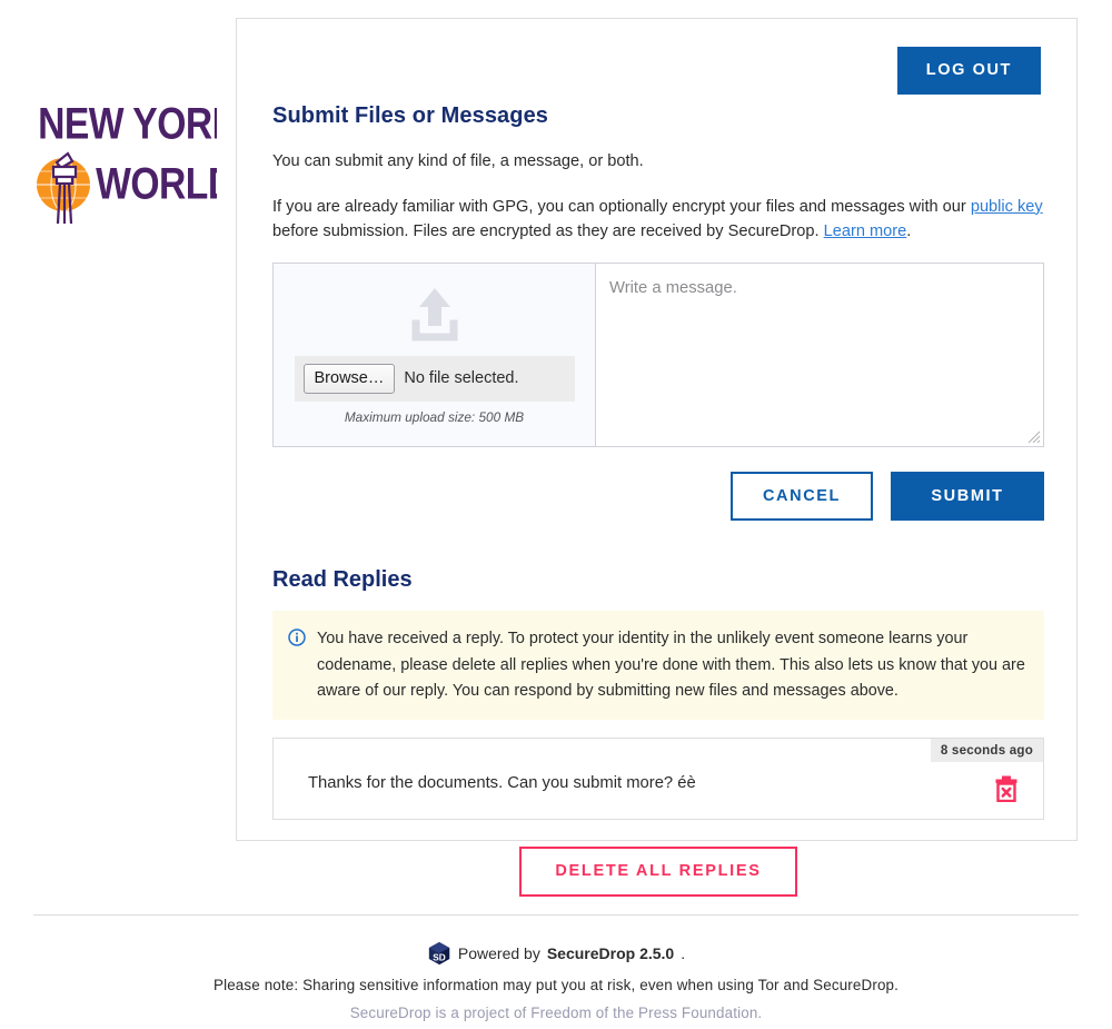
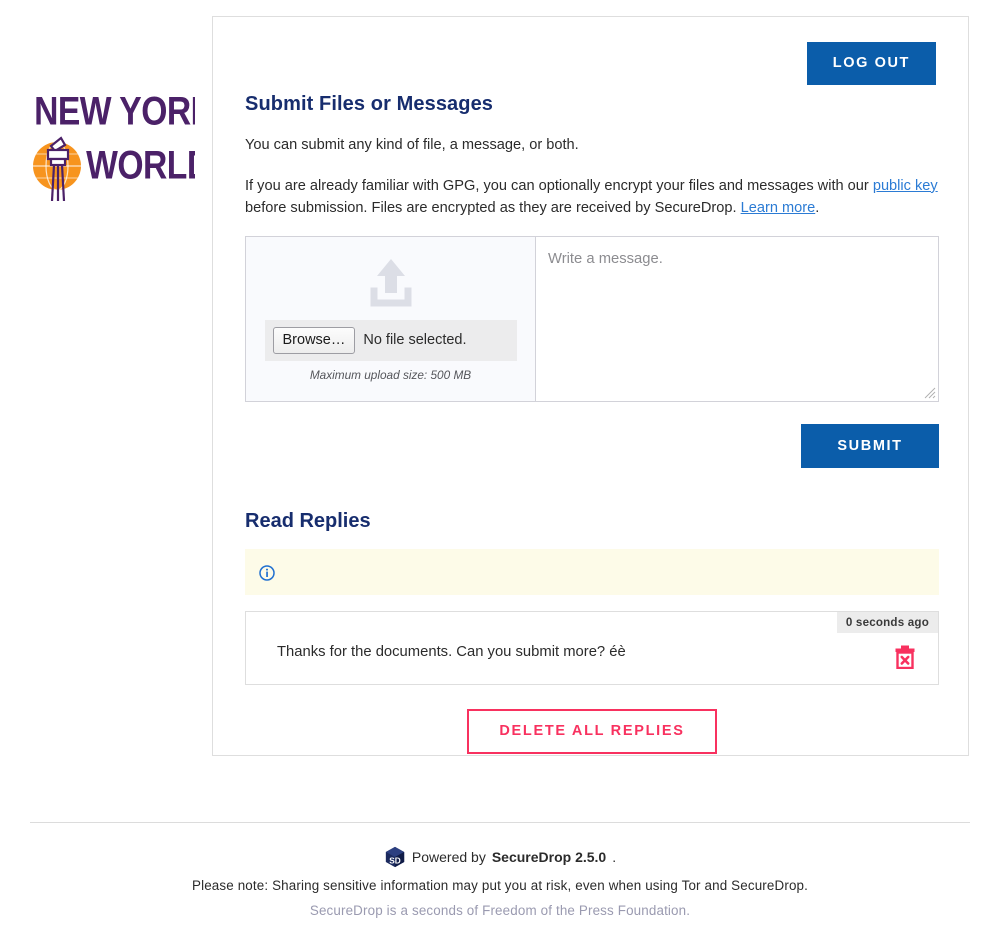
  NEW YOR
  WORL
  LOG OUT
  Submit Files or Messages
  You can submit any kind of file, a message, or both.
  If you are already familiar with GPG, you can optionally encrypt your files and messages with our public key before submission. Files are encrypted as they are received by SecureDrop. Learn more.
  Browse…
  No file selected.
  Maximum upload size: 500 MB
  Write a message.
- CANCEL
  SUBMIT
  Read Replies
- You have received a reply. To protect your identity in the unlikely event someone learns your codename, please delete all replies when you're done with them. This also lets us know that you are aware of our reply. You can respond by submitting new files and messages above.
- 8 seconds ago
+ 0 seconds ago
  Thanks for the documents. Can you submit more? éè
  DELETE ALL REPLIES
  SD
  Powered by
  SecureDrop 2.5.0
  .
  Please note: Sharing sensitive information may put you at risk, even when using Tor and SecureDrop.
- SecureDrop is a project of Freedom of the Press Foundation.
+ SecureDrop is a seconds of Freedom of the Press Foundation.
